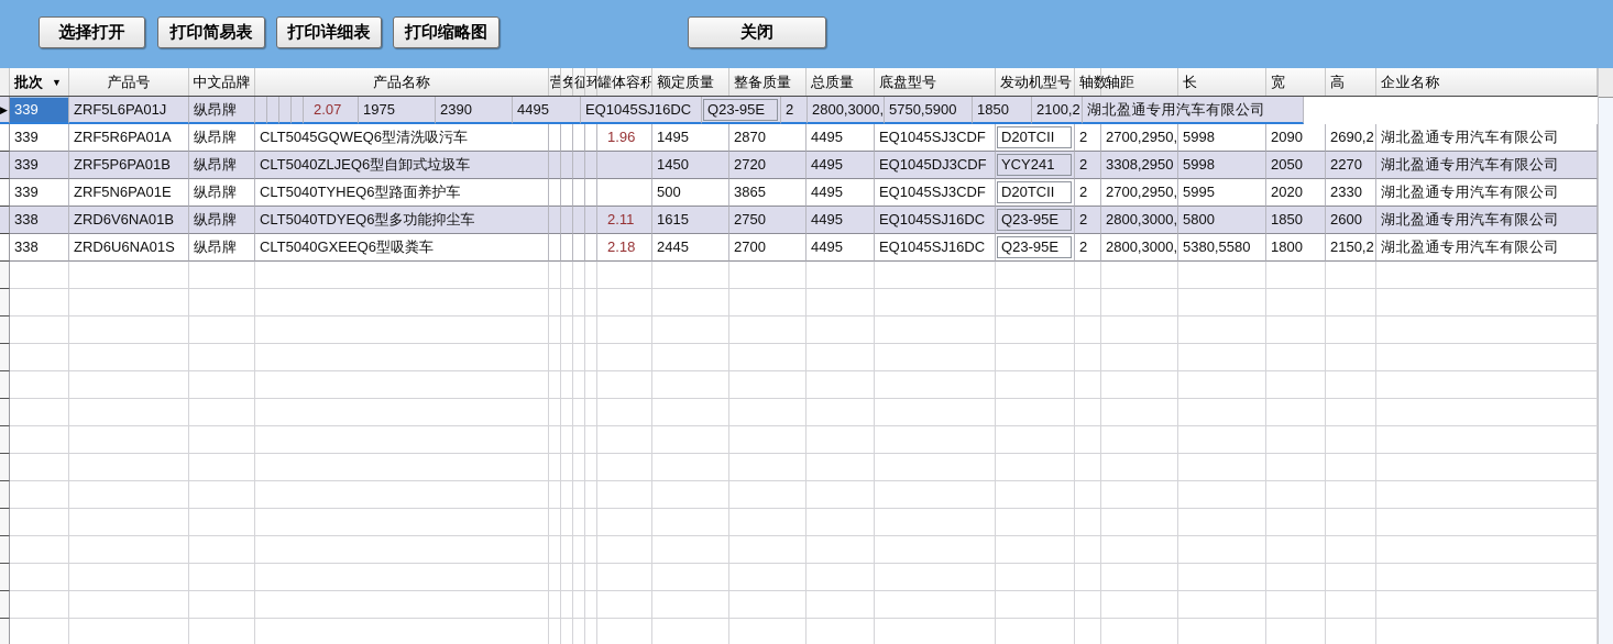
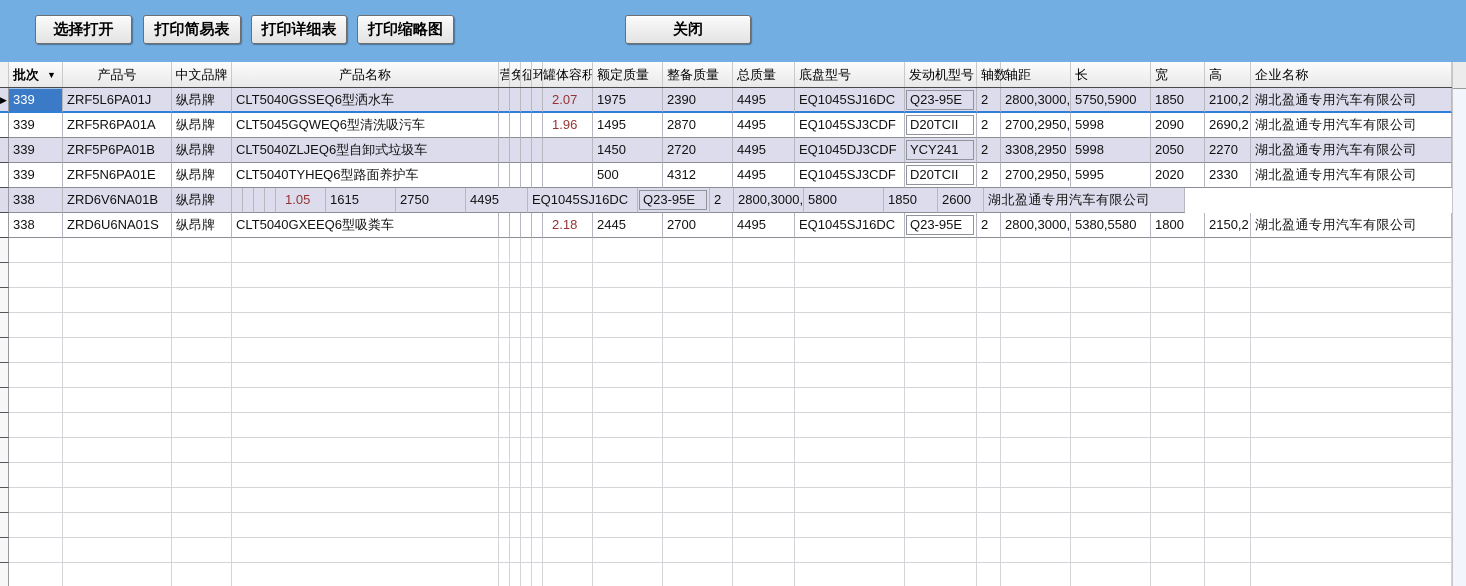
  选择打开
  打印简易表
  打印详细表
  打印缩略图
  关闭
  批次 ▼
  产品号
  中文品牌
  产品名称
  营
  免
  征
  环
  罐体容积
  额定质量
  整备质量
  总质量
  底盘型号
  发动机型号
  轴数
  轴距
  长
  宽
  高
  企业名称
  ▶
  339
  ZRF5L6PA01J
  纵昂牌
+ CLT5040GSSEQ6型洒水车
  2.07
  1975
  2390
  4495
  EQ1045SJ16DC
  Q23-95E
  2
  2800,3000,
  5750,5900
  1850
  2100,2
  湖北盈通专用汽车有限公司
  339
  ZRF5R6PA01A
  纵昂牌
  CLT5045GQWEQ6型清洗吸污车
  1.96
  1495
  2870
  4495
  EQ1045SJ3CDF
  D20TCII
  2
  2700,2950,
  5998
  2090
  2690,2
  湖北盈通专用汽车有限公司
  339
  ZRF5P6PA01B
  纵昂牌
  CLT5040ZLJEQ6型自卸式垃圾车
  1450
  2720
  4495
  EQ1045DJ3CDF
  YCY241
  2
  3308,2950
  5998
  2050
  2270
  湖北盈通专用汽车有限公司
  339
  ZRF5N6PA01E
  纵昂牌
  CLT5040TYHEQ6型路面养护车
  500
- 3865
+ 4312
  4495
  EQ1045SJ3CDF
  D20TCII
  2
  2700,2950,
  5995
  2020
  2330
  湖北盈通专用汽车有限公司
  338
  ZRD6V6NA01B
  纵昂牌
- CLT5040TDYEQ6型多功能抑尘车
- 2.11
+ 1.05
  1615
  2750
  4495
  EQ1045SJ16DC
  Q23-95E
  2
  2800,3000,
  5800
  1850
  2600
  湖北盈通专用汽车有限公司
  338
  ZRD6U6NA01S
  纵昂牌
  CLT5040GXEEQ6型吸粪车
  2.18
  2445
  2700
  4495
  EQ1045SJ16DC
  Q23-95E
  2
  2800,3000,
  5380,5580
  1800
  2150,2
  湖北盈通专用汽车有限公司
